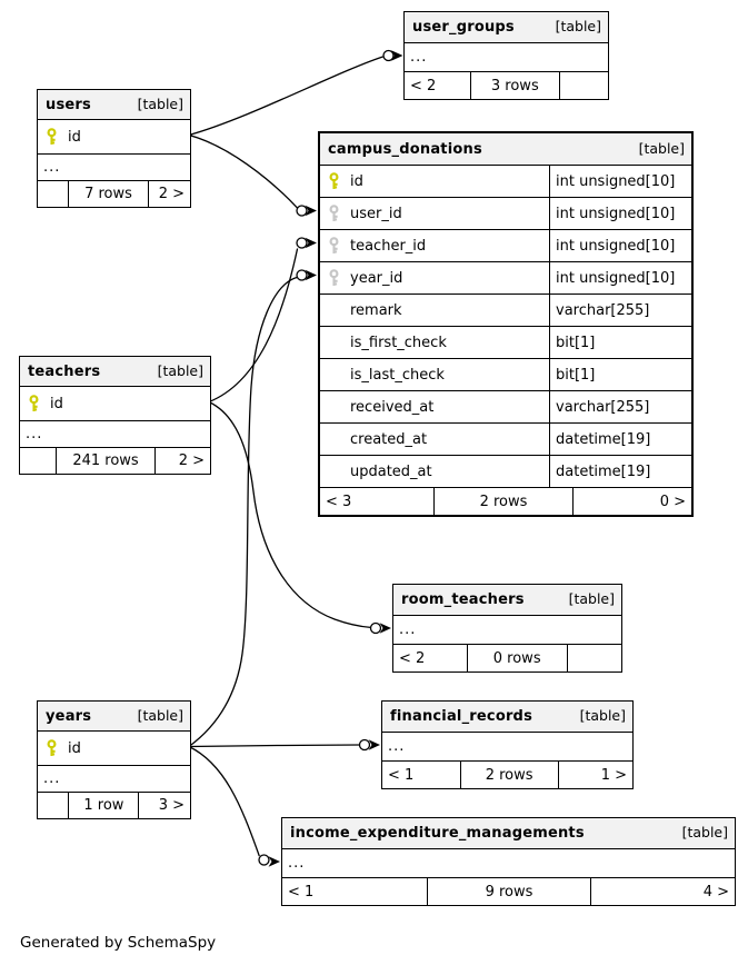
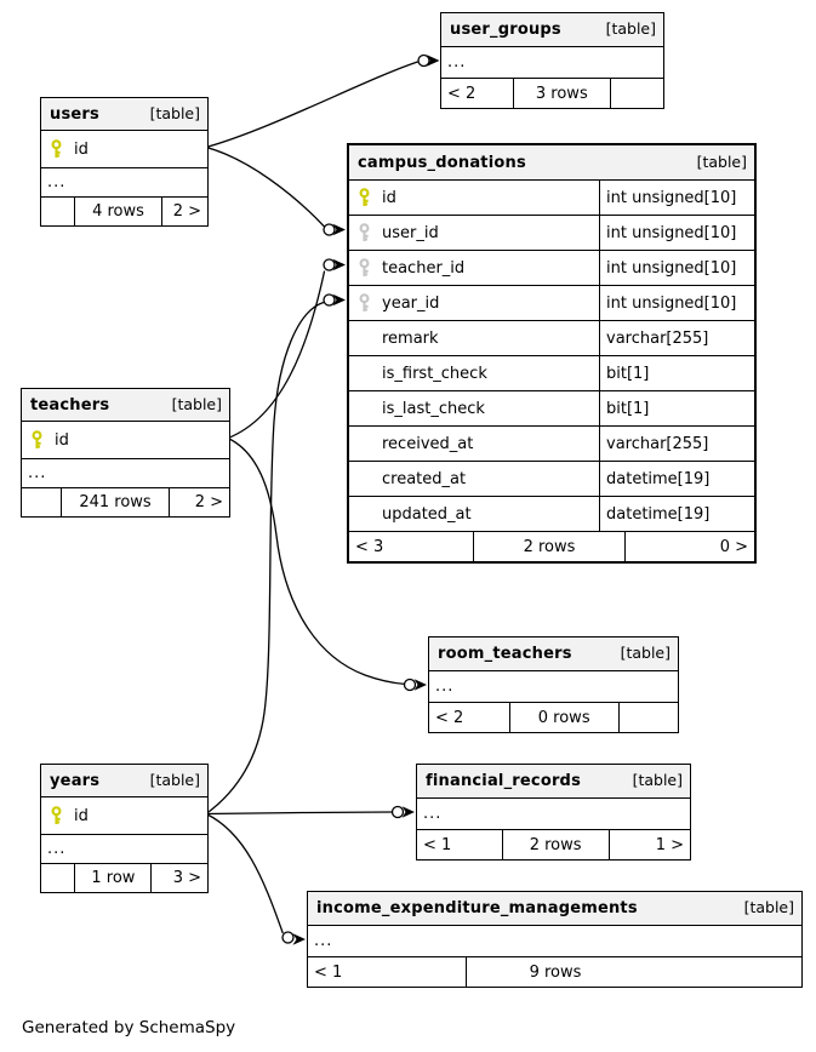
  user_groups
  [table]
  ...
  < 2
  3 rows
  users
  [table]
  id
  ...
- 7 rows
+ 4 rows
  2 >
  campus_donations
  [table]
  id
  int unsigned[10]
  user_id
  int unsigned[10]
  teacher_id
  int unsigned[10]
  year_id
  int unsigned[10]
  remark
  varchar[255]
  is_first_check
  bit[1]
  is_last_check
  bit[1]
  received_at
  varchar[255]
  created_at
  datetime[19]
  updated_at
  datetime[19]
  < 3
  2 rows
  0 >
  teachers
  [table]
  id
  ...
  241 rows
  2 >
  room_teachers
  [table]
  ...
  < 2
  0 rows
  years
  [table]
  id
  ...
  1 row
  3 >
  financial_records
  [table]
  ...
  < 1
  2 rows
  1 >
  income_expenditure_managements
  [table]
  ...
  < 1
  9 rows
- 4 >
  Generated by SchemaSpy
